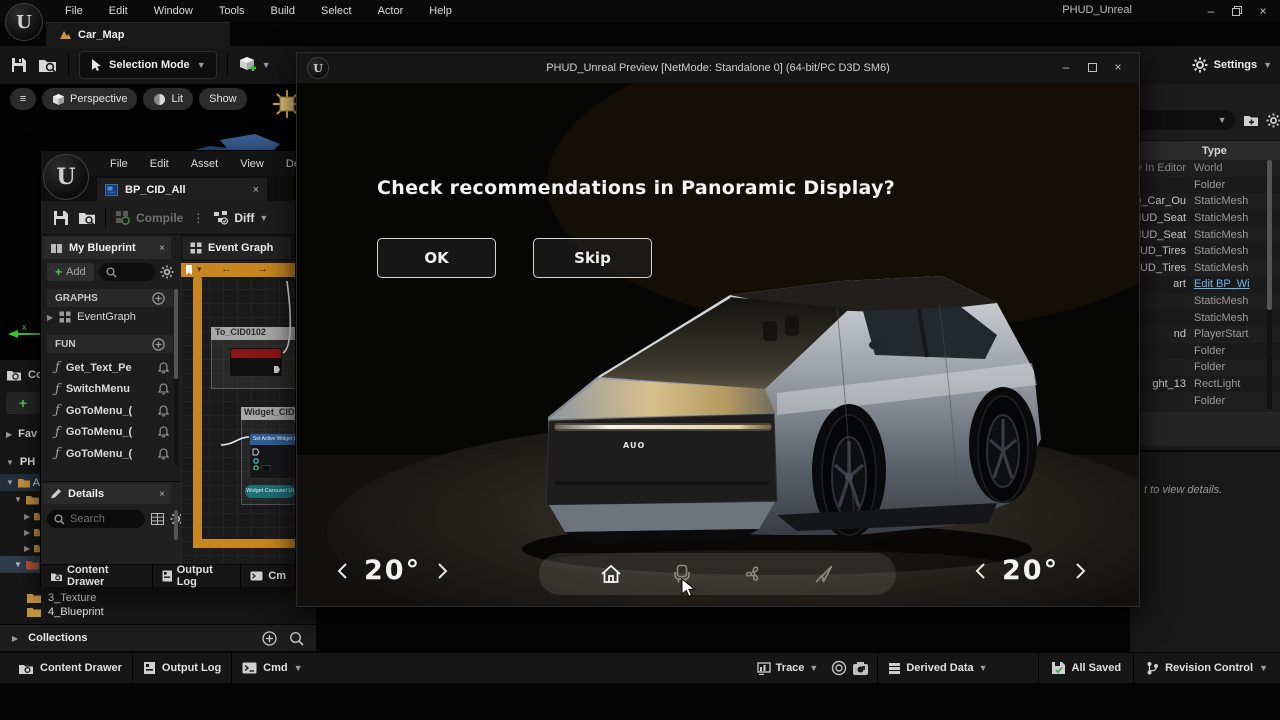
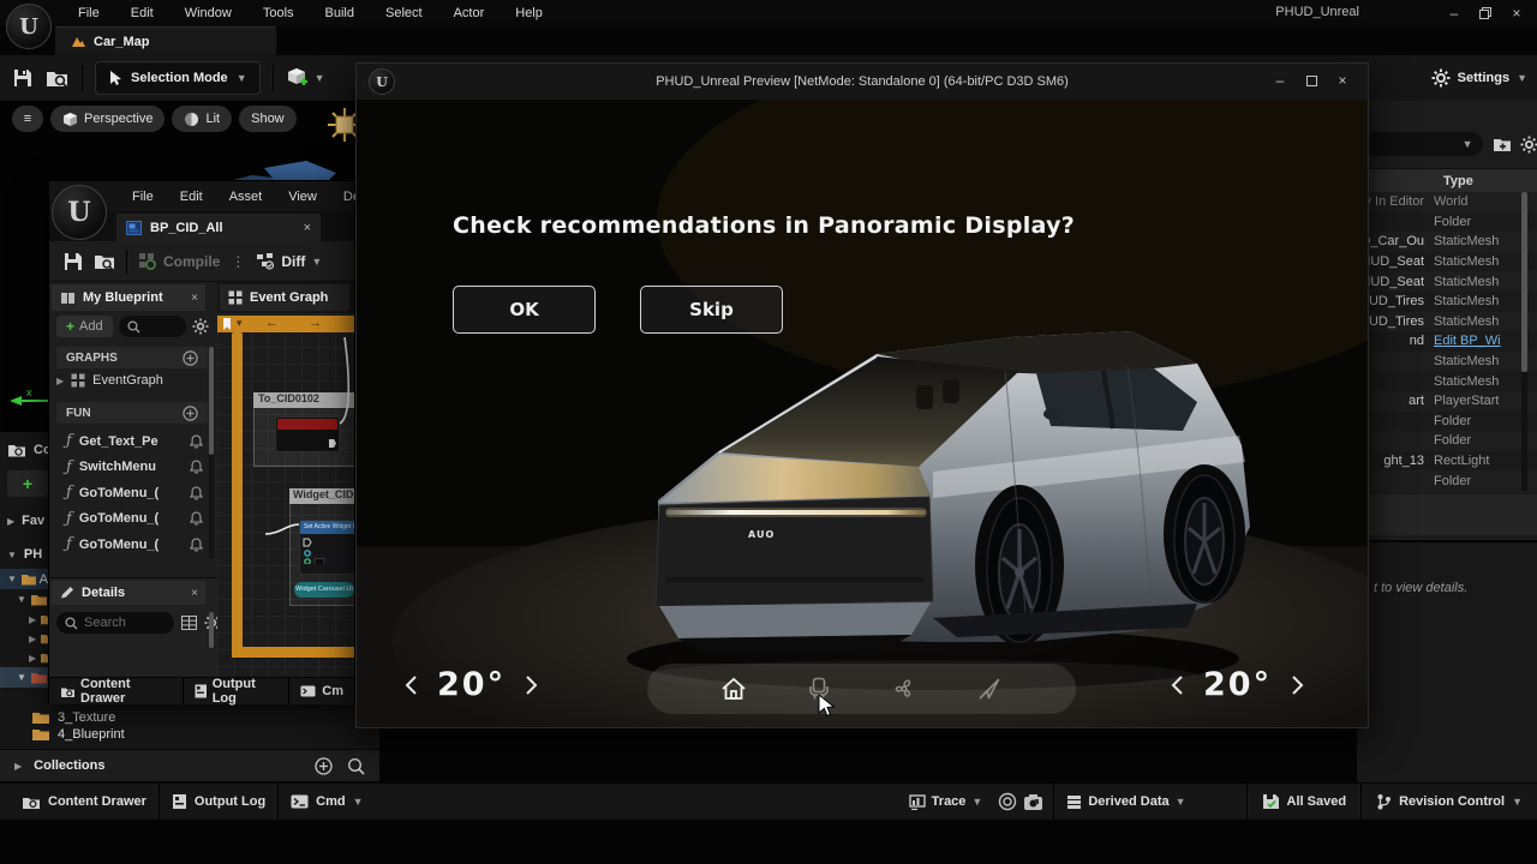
  x
  File
  Edit
  Window
  Tools
  Build
  Select
  Actor
  Help
  PHUD_Unreal
  –
  ×
  Car_Map
  U
  Selection Mode
  ▼
  ▼
  Settings
  ▼
  ≡
  Perspective
  Lit
  Show
  +
  ▶
  Fav
  ▼
  PH
  ▼
  A
  ▼
  ▶
  ▶
  ▶
  ▼
  3_Texture
  4_Blueprint
  ▶
  Collections
  ▼
  Type
  In Editor
  World
  Folder
  _Car_Ou
  StaticMesh
  UD_Seat
  StaticMesh
  UD_Seat
  StaticMesh
  UD_Tires
  StaticMesh
  UD_Tires
  StaticMesh
- art
+ nd
  Edit BP_Wi
  StaticMesh
  StaticMesh
- nd
+ art
  PlayerStart
  Folder
  Folder
  ght_13
  RectLight
  Folder
  t to view details.
  Content Drawer
  Output Log
  Cmd
  ▼
  Trace
  ▼
  Derived Data
  ▼
  All Saved
  Revision Control
  ▼
  File
  Edit
  Asset
  View
  U
  BP_CID_All
  ×
  Compile
  ⋮
  Diff
  ▼
  My Blueprint
  ×
  +
  Add
  GRAPHS
  ▶
  EventGraph
  FUN
  ƒ
  Get_Text_Pe
  ƒ
  SwitchMenu
  ƒ
  GoToMenu_(
  ƒ
  GoToMenu_(
  ƒ
  GoToMenu_(
  Details
  ×
  Search
  Event Graph
  ▾
  ←
  →
  To_CID0102
  Widget_CID
  Content Drawer
  Output Log
  Cm
  U
  PHUD_Unreal Preview [NetMode: Standalone 0] (64-bit/PC D3D SM6)
  –
  ×
  AUO
  Check recommendations in Panoramic Display?
  OK
  Skip
  20°
  20°
